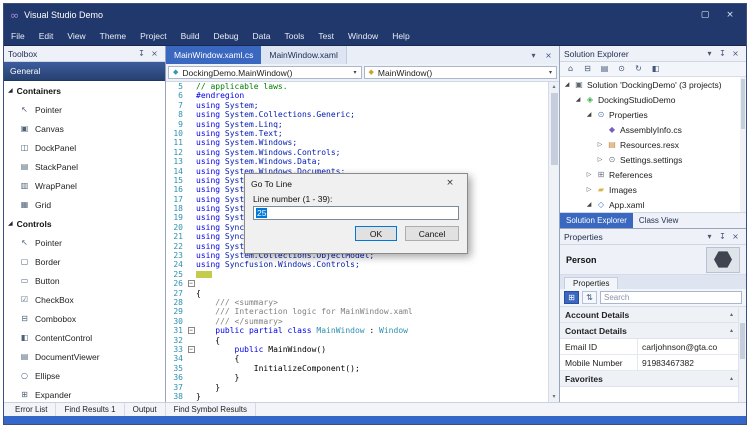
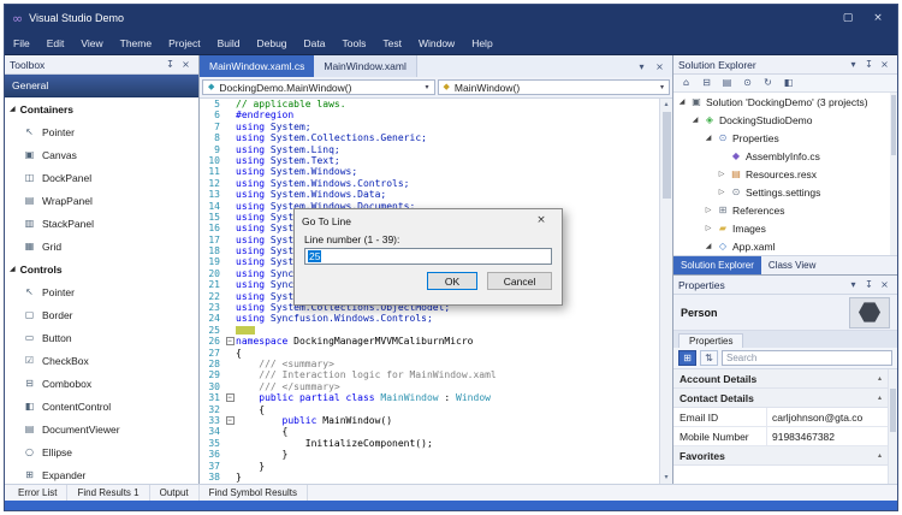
  ∞
  Visual Studio Demo
  ▢
  ×
  File
  Edit
  View
  Theme
  Project
  Build
  Debug
  Data
  Tools
  Test
  Window
  Help
  Toolbox
  ↧
  ×
  General
  Containers
  ↖
  Pointer
  ▣
  Canvas
  ◫
  DockPanel
  ▤
- StackPanel
+ WrapPanel
  ▥
- WrapPanel
+ StackPanel
  ▦
  Grid
  Controls
  ↖
  Pointer
  ▢
  Border
  ▭
  Button
  ☑
  CheckBox
  ⊟
  Combobox
  ◧
  ContentControl
  ▤
  DocumentViewer
  ○
  Ellipse
  ⊞
  Expander
  MainWindow.xaml.cs
  MainWindow.xaml
  ▾
  ×
  ◆
  DockingDemo.MainWindow()
  ◆
  MainWindow()
  5
  // applicable laws.
  6
  #endregion
  7
  using
  System;
  8
  using
  System.Collections.Generic;
  9
  using
  System.Linq;
  10
  using
  System.Text;
  11
  using
  System.Windows;
  12
  using
  System.Windows.Controls;
  13
  using
  System.Windows.Data;
  14
  using
  System.Windows.Documents;
  15
  using
  16
  using
  17
  using
  18
  using
  19
  using
  20
  using
  21
  using
  22
  using
  23
  using
  System.Collections.ObjectModel;
  24
  using
  Syncfusion.Windows.Controls;
  25
  26
+ namespace
+ DockingManagerMVVMCaliburnMicro
  27
  {
  28
  /// <summary>
  29
  /// Interaction logic for MainWindow.xaml
  30
  /// </summary>
  31
  public partial class
  MainWindow
  :
  Window
  32
  {
  33
  public
  MainWindow()
  34
  {
  35
  InitializeComponent();
  36
  }
  37
  }
  38
  }
  Solution Explorer
  ▾
  ↧
  ×
  ⌂
  ⊟
  ▤
  ⊙
  ↻
  ◧
  ▣
  Solution 'DockingDemo' (3 projects)
  ◈
  DockingStudioDemo
  ⊙
  Properties
  ◆
  AssemblyInfo.cs
  ▤
  Resources.resx
  ⊙
  Settings.settings
  ⊞
  References
  ▰
  Images
  ◇
  App.xaml
  Solution Explorer
  Class View
  Properties
  ▾
  ↧
  ×
  Person
  Properties
  ⊞
  ⇅
  Search
  Account Details
  Contact Details
  Email ID
  carljohnson@gta.co
  Mobile Number
  91983467382
  Favorites
  Error List
  Find Results 1
  Output
  Find Symbol Results
  Go To Line
  ×
  Line number (1 - 39):
  25
  OK
  Cancel
